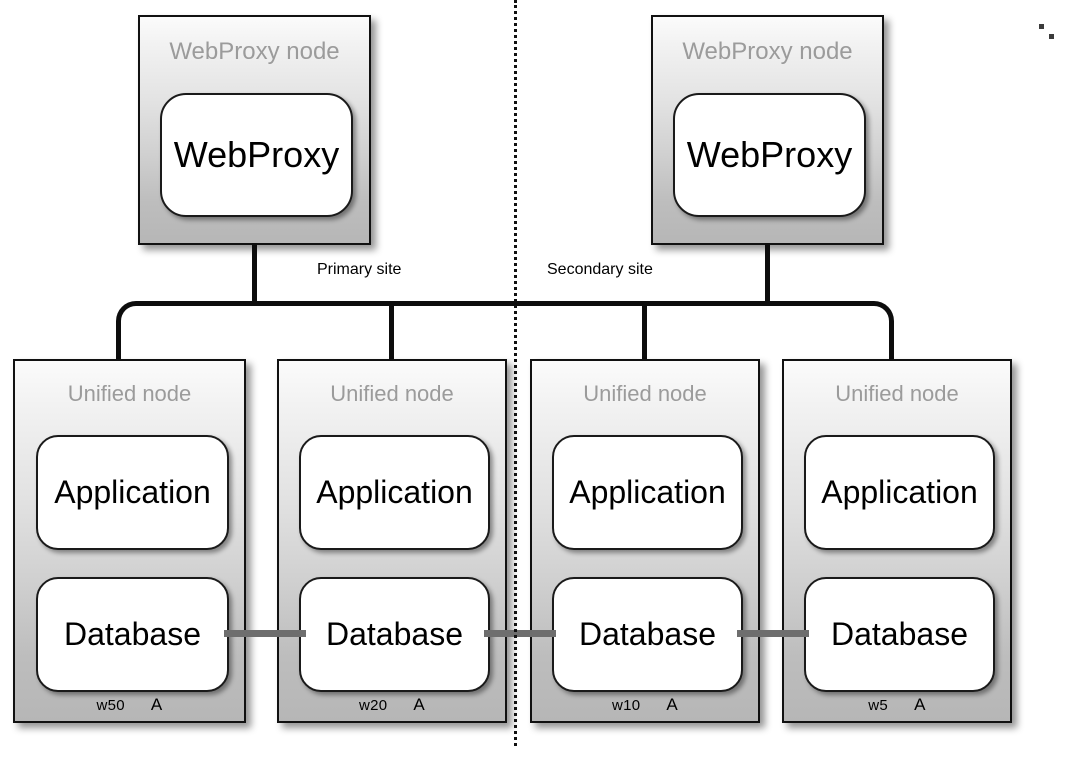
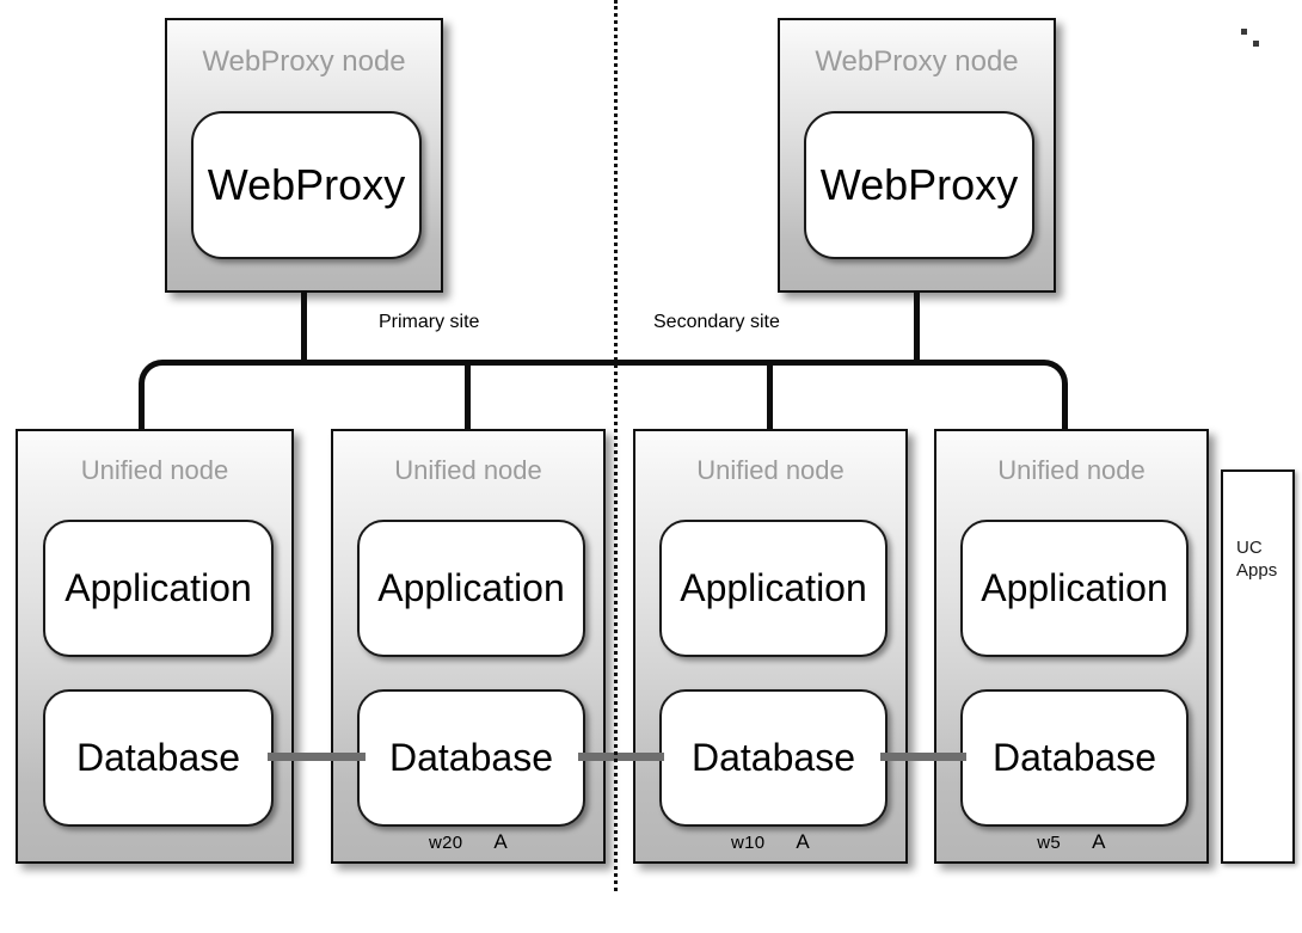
  WebProxy node
  WebProxy
  WebProxy node
  WebProxy
  Primary site
  Secondary site
  Unified node
  Application
  Database
- w50 A
  Unified node
  Application
  Database
  w20 A
  Unified node
  Application
  Database
  w10 A
  Unified node
  Application
  Database
  w5 A
+ UC
+ Apps
